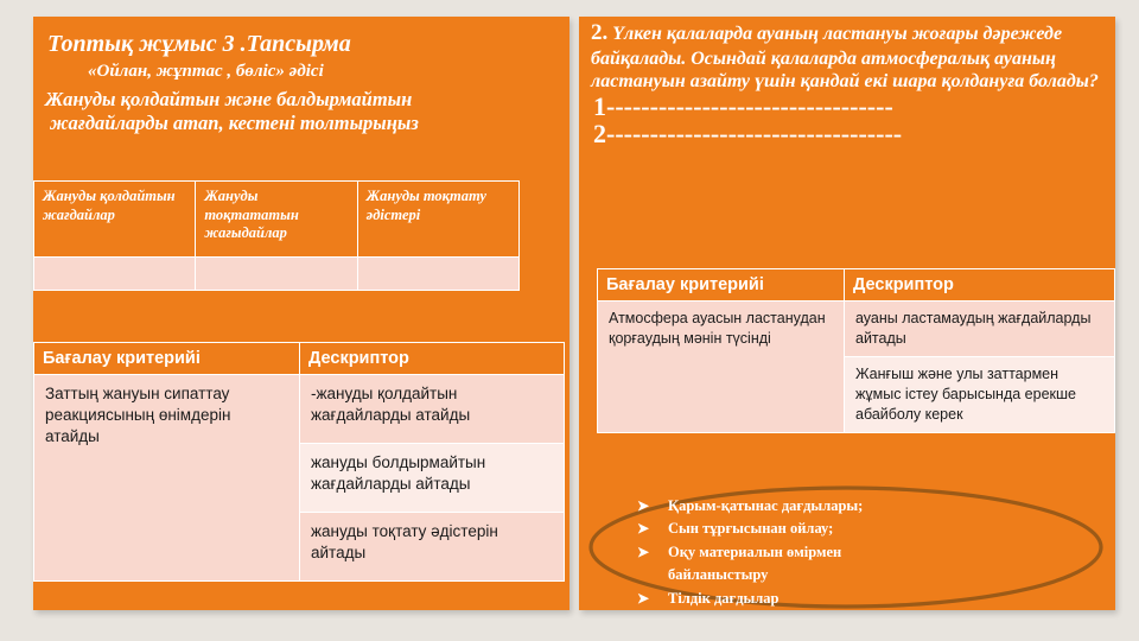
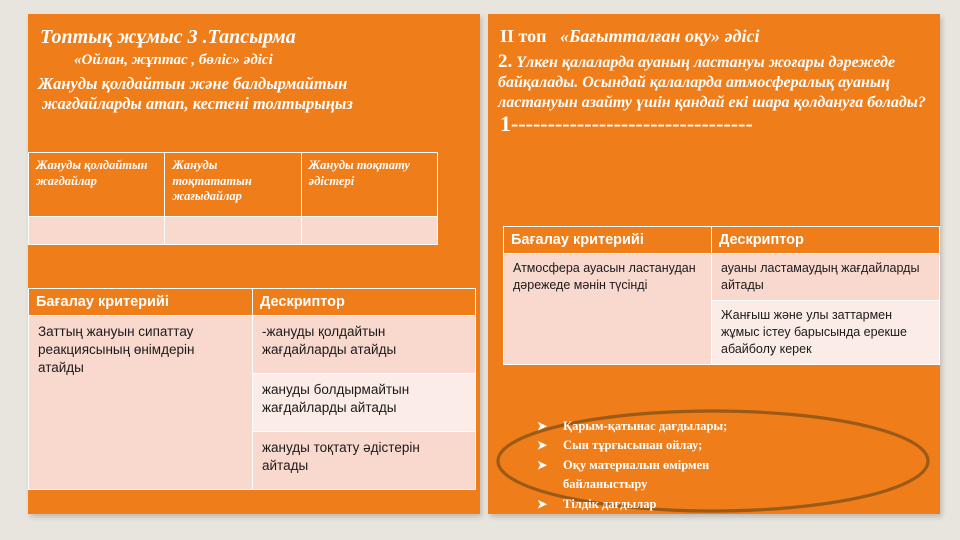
  Топтық жұмыс 3 .Тапсырма
  «Ойлан, жұптас , бөліс» әдісі
  Жануды қолдайтын және балдырмайтын
  жағдайларды атап, кестені толтырыңыз
  Жануды қолдайтын жағдайлар	Жануды тоқтататын жағыдайлар	Жануды тоқтату әдістері
  Бағалау критерийі	Дескриптор
  Заттың жануын сипаттау реакциясының өнімдерін атайды	-жануды қолдайтын жағдайларды атайды
  жануды болдырмайтын жағдайларды айтады
  жануды тоқтату әдістерін айтады
+ II топ «Бағытталған оқу» әдісі
  2. Үлкен қалаларда ауаның ластануы жоғары дәрежеде байқалады. Осындай қалаларда атмосфералық ауаның ластануын азайту үшін қандай екі шара қолдануға болады?
  1---------------------------------
- 2----------------------------------
  Бағалау критерийі	Дескриптор
- Атмосфера ауасын ластанудан қорғаудың мәнін түсінді	ауаны ластамаудың жағдайларды айтады
+ Атмосфера ауасын ластанудан дәрежеде мәнін түсінді	ауаны ластамаудың жағдайларды айтады
  Жанғыш және улы заттармен жұмыс істеу барысында ерекше абайболу керек
  ➤
  Қарым-қатынас дағдылары;
  ➤
  Сын тұрғысынан ойлау;
  ➤
  Оқу материалын өмірмен
  байланыстыру
  ➤
  Тілдік дағдылар
